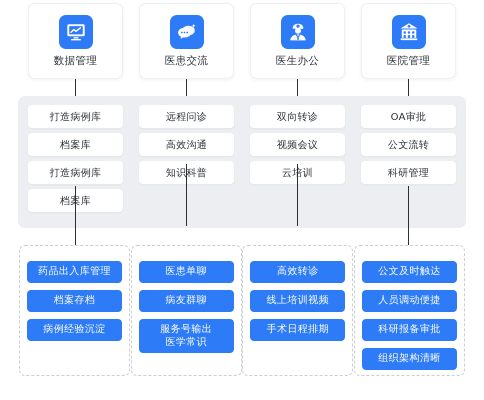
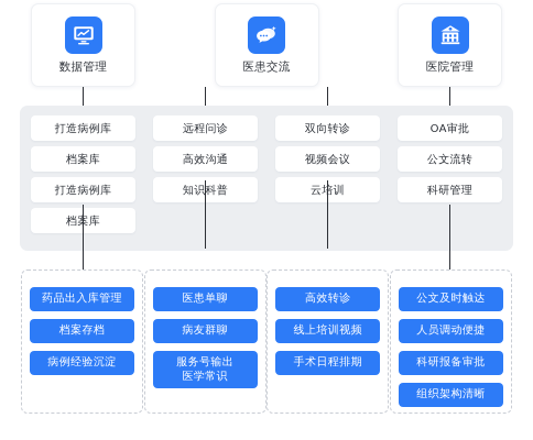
  数据管理
  医患交流
- 医生办公
  医院管理
  打造病例库
  档案库
  打造病例库
  远程问诊
  高效沟通
  知识科普
  双向转诊
  视频会议
  OA审批
  公文流转
  科研管理
  药品出入库管理
  档案存档
  病例经验沉淀
  医患单聊
  病友群聊
  服务号输出
  医学常识
  高效转诊
  线上培训视频
  手术日程排期
  公文及时触达
  人员调动便捷
  科研报备审批
  组织架构清晰
